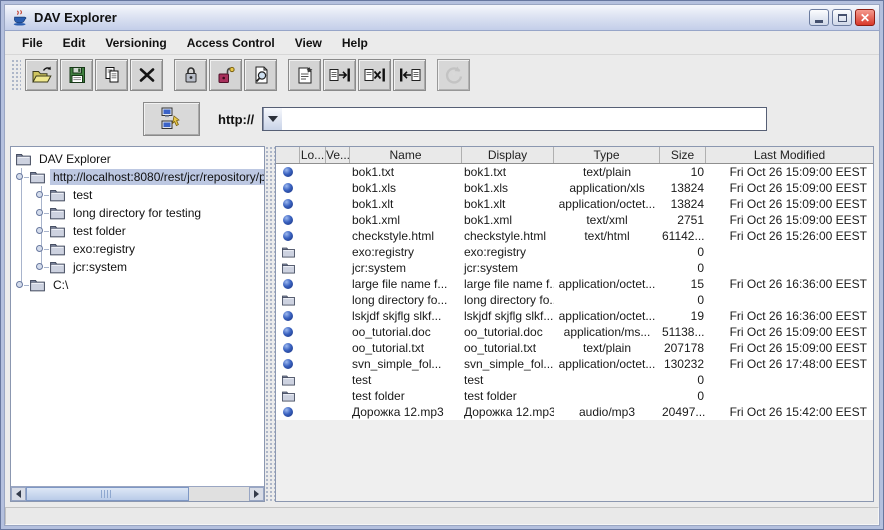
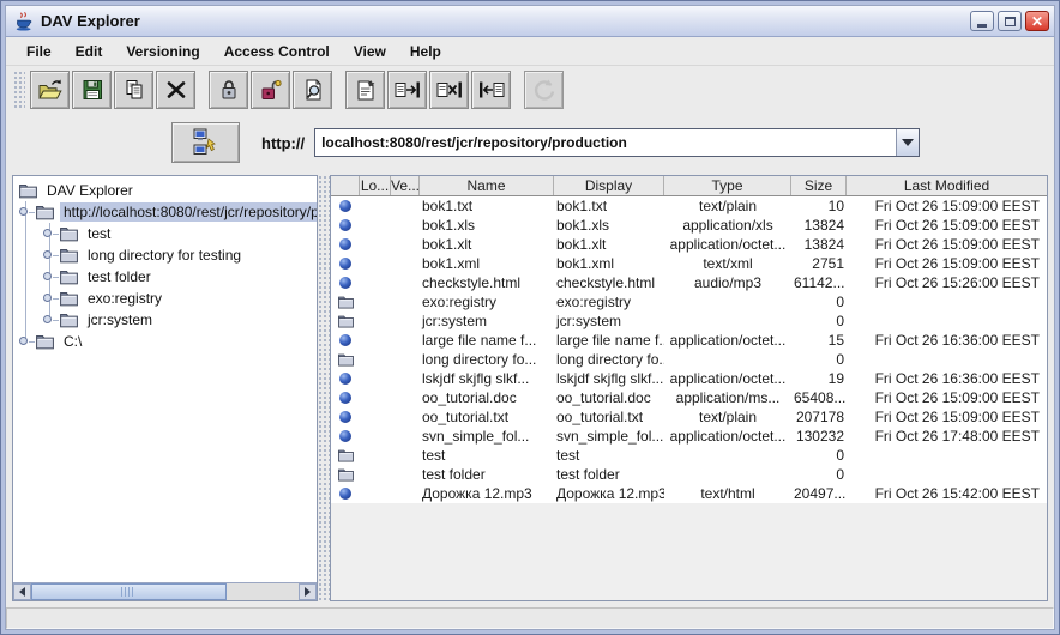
  DAV Explorer
  ✕
  File
  Edit
  Versioning
  Access Control
  View
  Help
  http://
+ localhost:8080/rest/jcr/repository/production
  DAV Explorer
  http://localhost:8080/rest/jcr/repository/p
  test
  long directory for testing
  test folder
  exo:registry
  jcr:system
  C:\
  Lo...
  Ve...
  Name
  Display
  Type
  Size
  Last Modified
  bok1.txt
  bok1.txt
  text/plain
  10
  Fri Oct 26 15:09:00 EEST
  bok1.xls
  bok1.xls
  application/xls
  13824
  Fri Oct 26 15:09:00 EEST
  bok1.xlt
  bok1.xlt
  application/octet...
  13824
  Fri Oct 26 15:09:00 EEST
  bok1.xml
  bok1.xml
  text/xml
  2751
  Fri Oct 26 15:09:00 EEST
  checkstyle.html
  checkstyle.html
- text/html
+ audio/mp3
  61142...
  Fri Oct 26 15:26:00 EEST
  exo:registry
  exo:registry
  0
  jcr:system
  jcr:system
  0
  large file name f...
  large file name f.
  application/octet...
  15
  Fri Oct 26 16:36:00 EEST
  long directory fo...
  long directory fo.
  0
  lskjdf skjflg slkf...
  lskjdf skjflg slkf...
  application/octet...
  19
  Fri Oct 26 16:36:00 EEST
  oo_tutorial.doc
  oo_tutorial.doc
  application/ms...
- 51138...
+ 65408...
  Fri Oct 26 15:09:00 EEST
  oo_tutorial.txt
  oo_tutorial.txt
  text/plain
  207178
  Fri Oct 26 15:09:00 EEST
  svn_simple_fol...
  svn_simple_fol...
  application/octet...
  130232
  Fri Oct 26 17:48:00 EEST
  test
  test
  0
  test folder
  test folder
  0
  Дорожка 12.mp3
  Дорожка 12.mp3
- audio/mp3
+ text/html
  20497...
  Fri Oct 26 15:42:00 EEST
